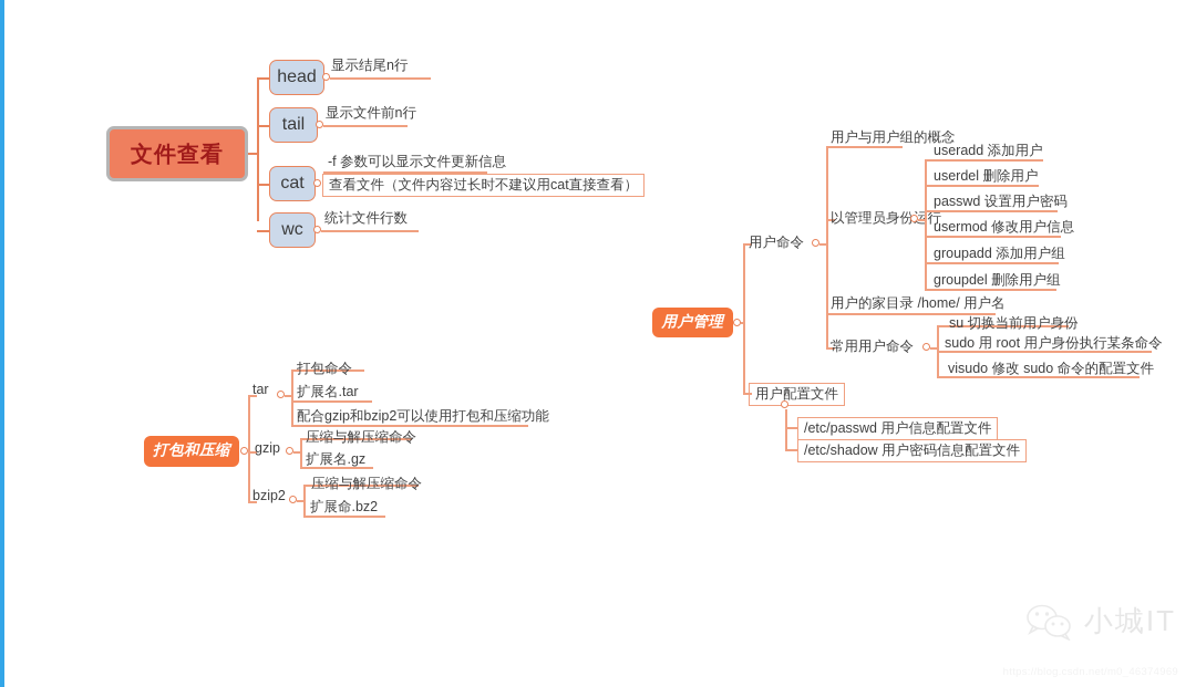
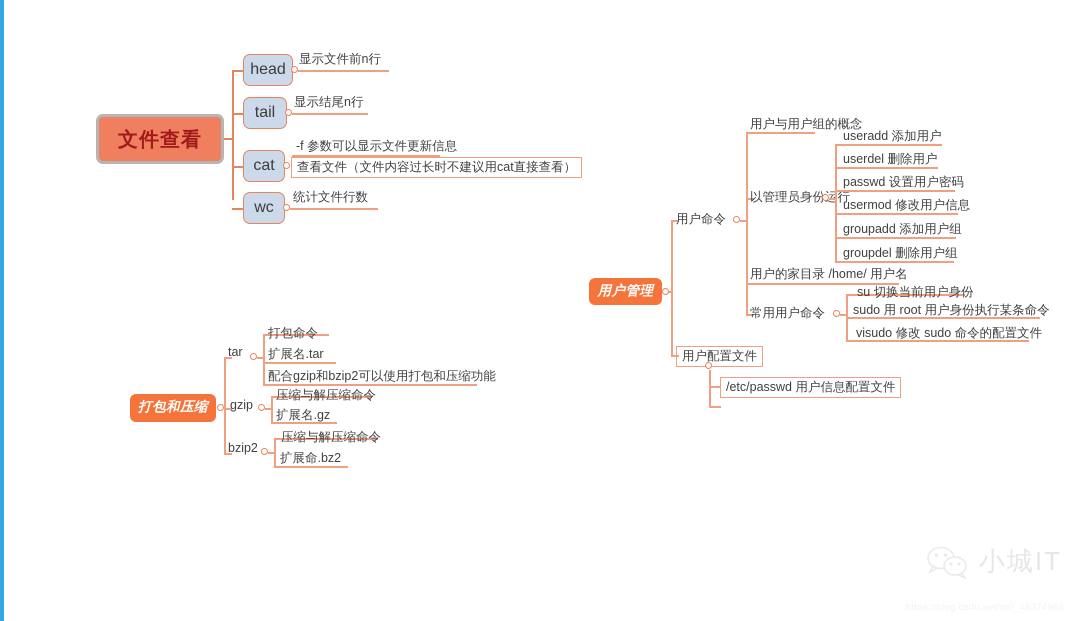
  文件查看
  head
- 显示结尾n行
+ 显示文件前n行
  tail
- 显示文件前n行
+ 显示结尾n行
  cat
  -f 参数可以显示文件更新信息
  查看文件（文件内容过长时不建议用cat直接查看）
  wc
  统计文件行数
  打包和压缩
  tar
  打包命令
  扩展名.tar
  配合gzip和bzip2可以使用打包和压缩功能
  gzip
  压缩与解压缩命令
  扩展名.gz
  bzip2
  压缩与解压缩命令
  扩展命.bz2
  用户管理
  用户命令
  用户与用户组的概念
  以管理员身份运行
  useradd 添加用户
  userdel 删除用户
  passwd 设置用户密码
  usermod 修改用户信息
  groupadd 添加用户组
  groupdel 删除用户组
  用户的家目录 /home/ 用户名
  常用用户命令
  su 切换当前用户身份
  sudo 用 root 用户身份执行某条命令
  visudo 修改 sudo 命令的配置文件
  用户配置文件
  /etc/passwd 用户信息配置文件
- /etc/shadow 用户密码信息配置文件
  小城IT
